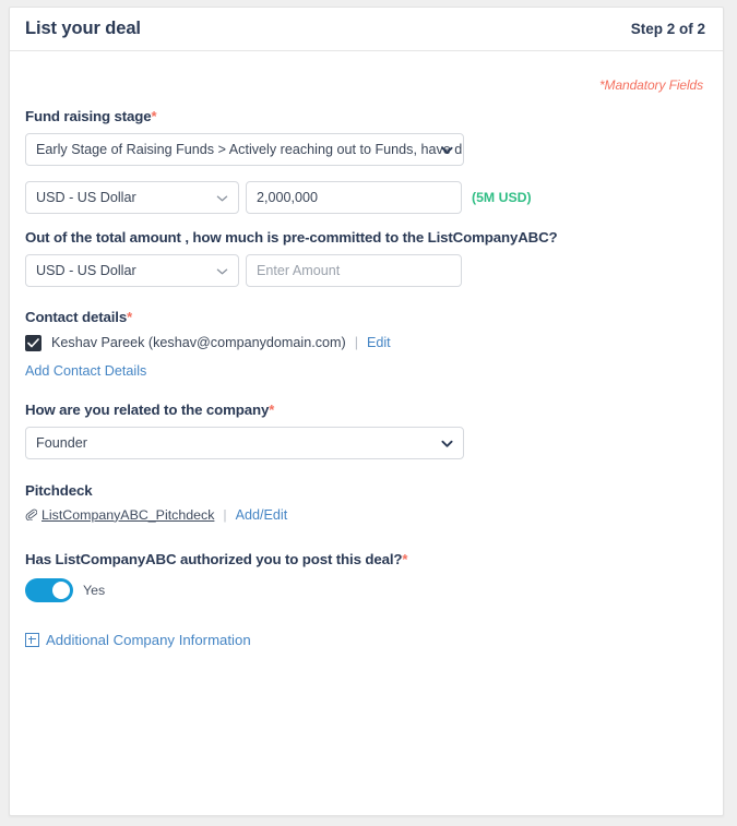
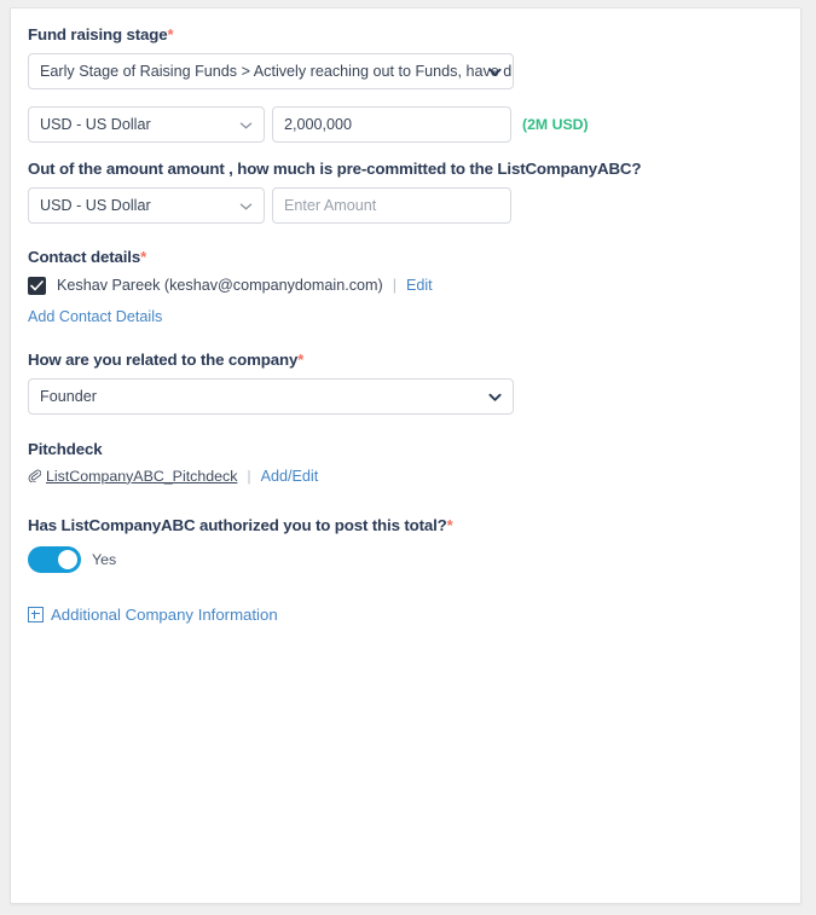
- List your deal
- Step 2 of 2
- *Mandatory Fields
  Fund raising stage*
  Early Stage of Raising Funds > Actively reaching out to Funds, have d
  USD - US Dollar
  2,000,000
- (5M USD)
+ (2M USD)
- Out of the total amount , how much is pre-committed to the ListCompanyABC?
+ Out of the amount amount , how much is pre-committed to the ListCompanyABC?
  USD - US Dollar
  Enter Amount
  Contact details*
  Keshav Pareek (keshav@companydomain.com)
  |
  Edit
  Add Contact Details
  How are you related to the company*
  Founder
  Pitchdeck
  ListCompanyABC_Pitchdeck
  |
  Add/Edit
- Has ListCompanyABC authorized you to post this deal?*
+ Has ListCompanyABC authorized you to post this total?*
  Yes
  Additional Company Information
